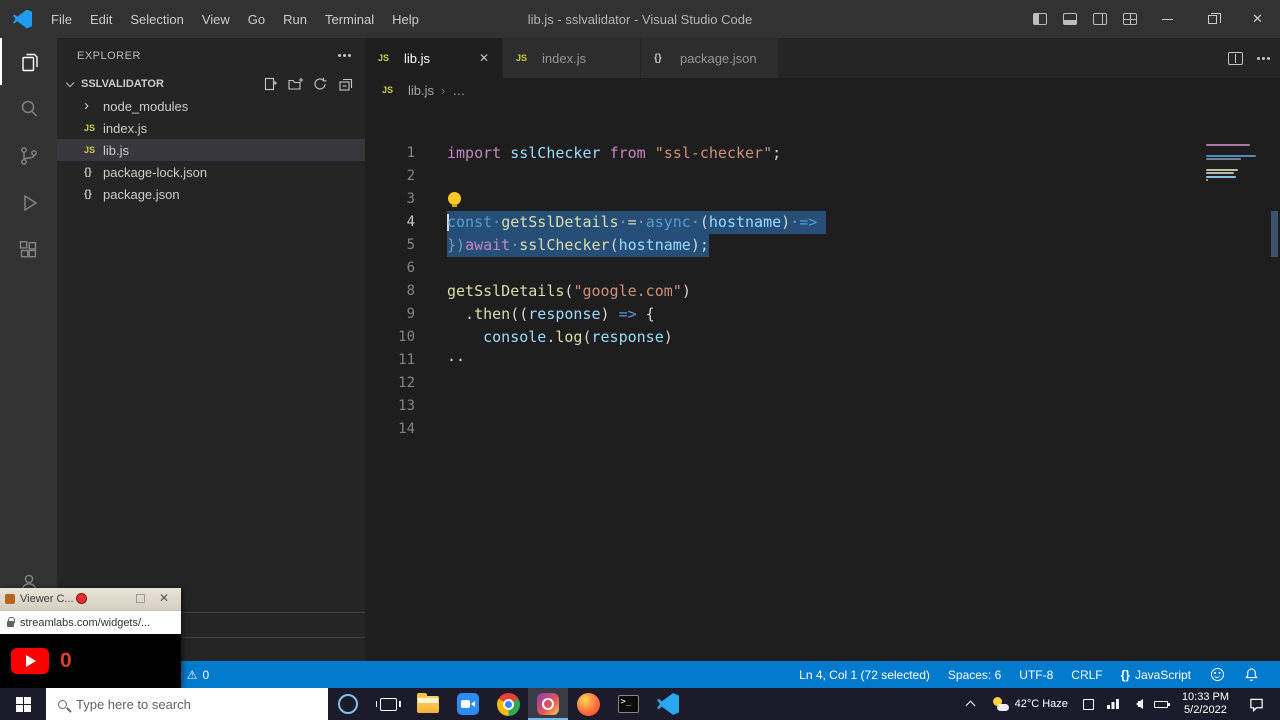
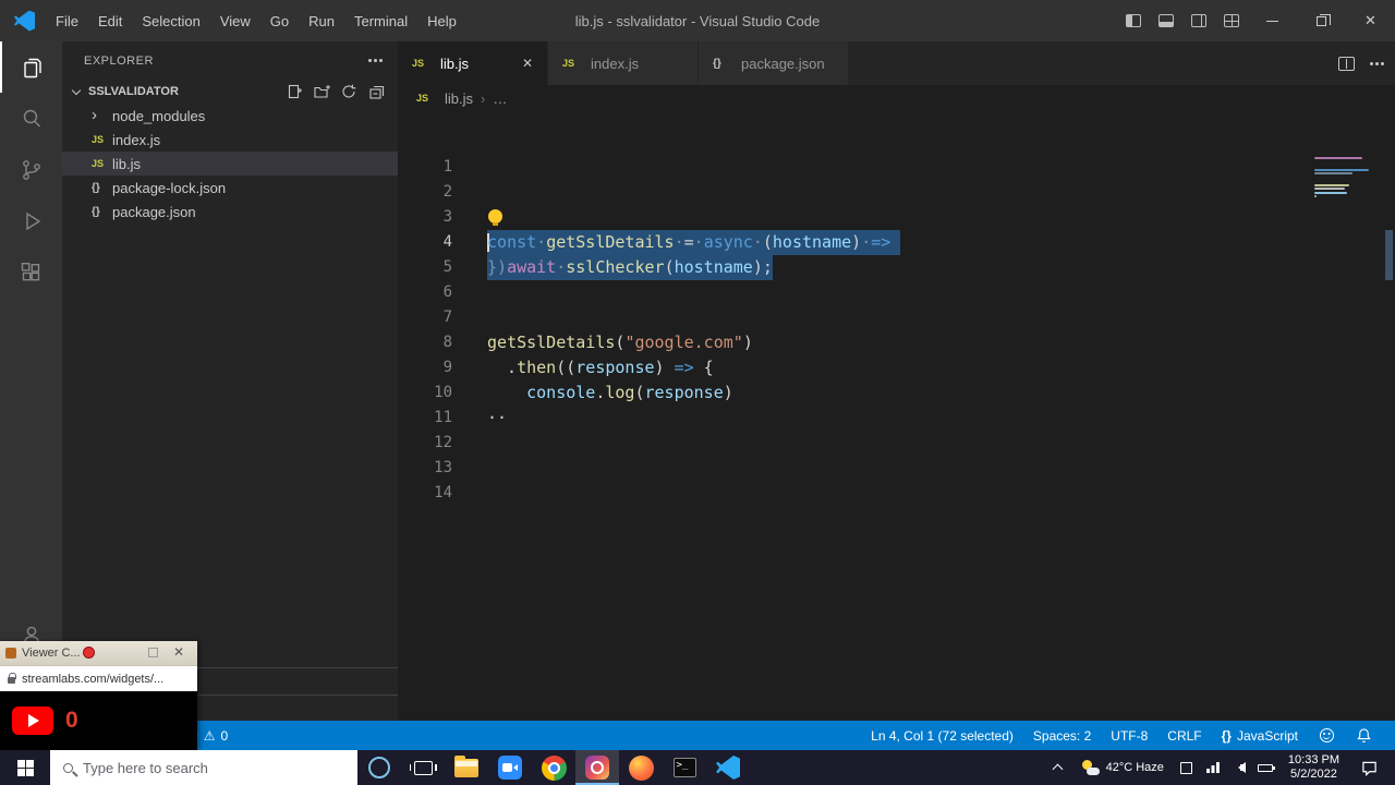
  File
  Edit
  Selection
  View
  Go
  Run
  Terminal
  Help
  lib.js - sslvalidator - Visual Studio Code
  ✕
  EXPLORER
  SSLVALIDATOR
  ›
  node_modules
  JS
  index.js
  JS
  lib.js
  {}
  package-lock.json
  {}
  package.json
  JS
  lib.js
  ✕
  JS
  index.js
  {}
  package.json
  JS
  lib.js
  ›
  …
  1
- import sslChecker from "ssl-checker";
  2
  3
  4
  const·getSslDetails·=·async·(hostname)·=>
  5
  })await·sslChecker(hostname);
  6
+ 7
  8
  getSslDetails("google.com")
  9
  .then((response) => {
  10
  console.log(response)
  11
  ··
  12
  13
  14
  ⚠
  0
  Ln 4, Col 1 (72 selected)
- Spaces: 6
+ Spaces: 2
  UTF-8
  CRLF
  {}
  JavaScript
  Viewer C...
  ✕
  streamlabs.com/widgets/...
  0
  Type here to search
  42°C Haze
  10:33 PM
  5/2/2022
